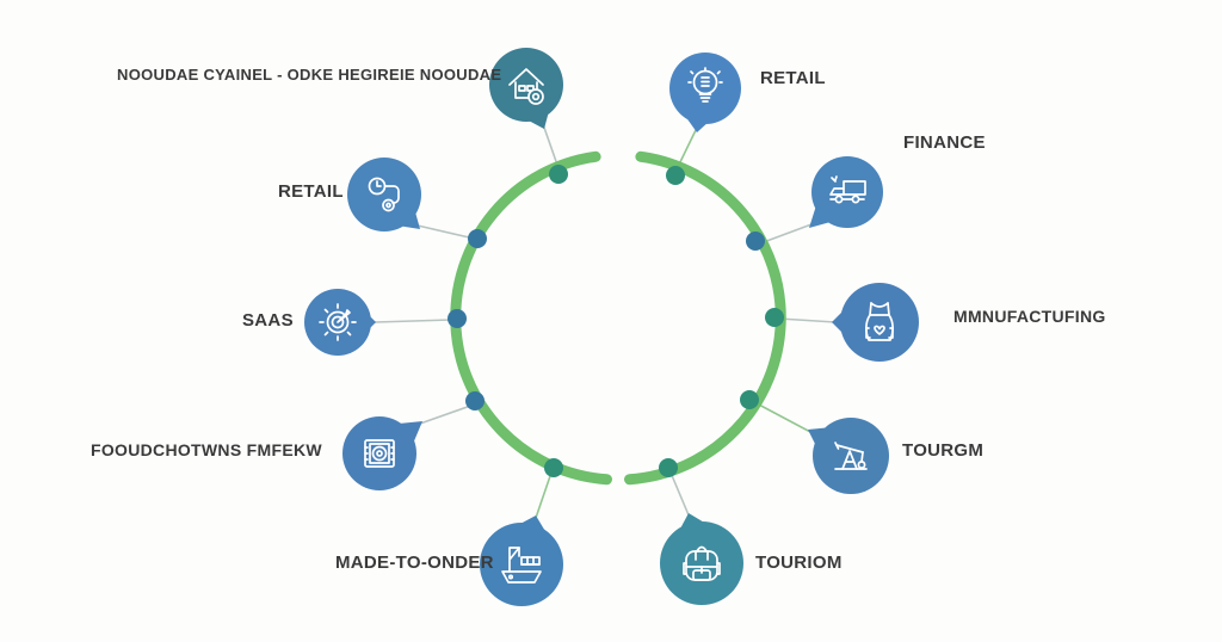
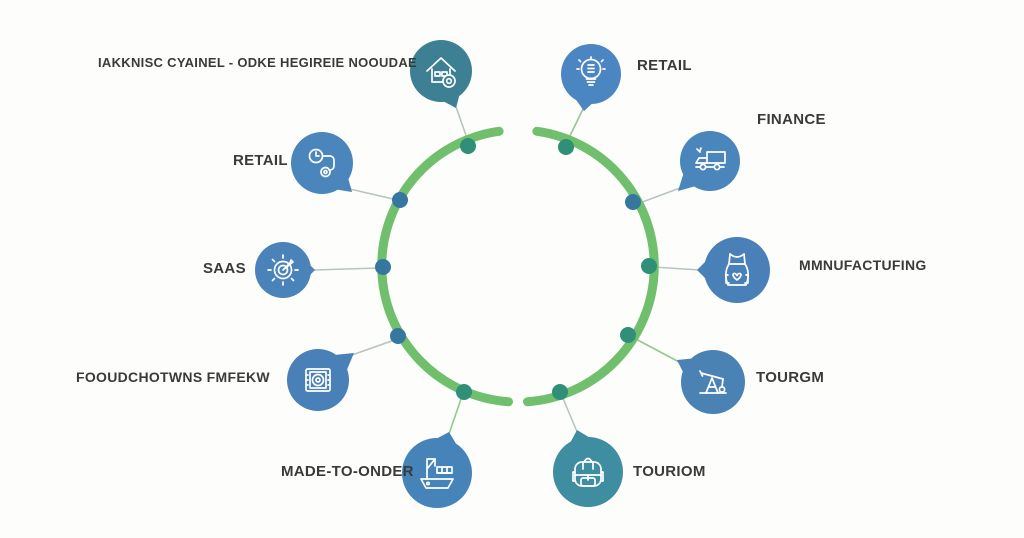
- NOOUDAE CYAINEL - ODKE HEGIREIE NOOUDAE
+ IAKKNISC CYAINEL - ODKE HEGIREIE NOOUDAE
  RETAIL
  FINANCE
  MMNUFACTUFING
  TOURGM
  TOURIOM
  MADE-TO-ONDER
  FOOUDCHOTWNS FMFEKW
  SAAS
  RETAIL
